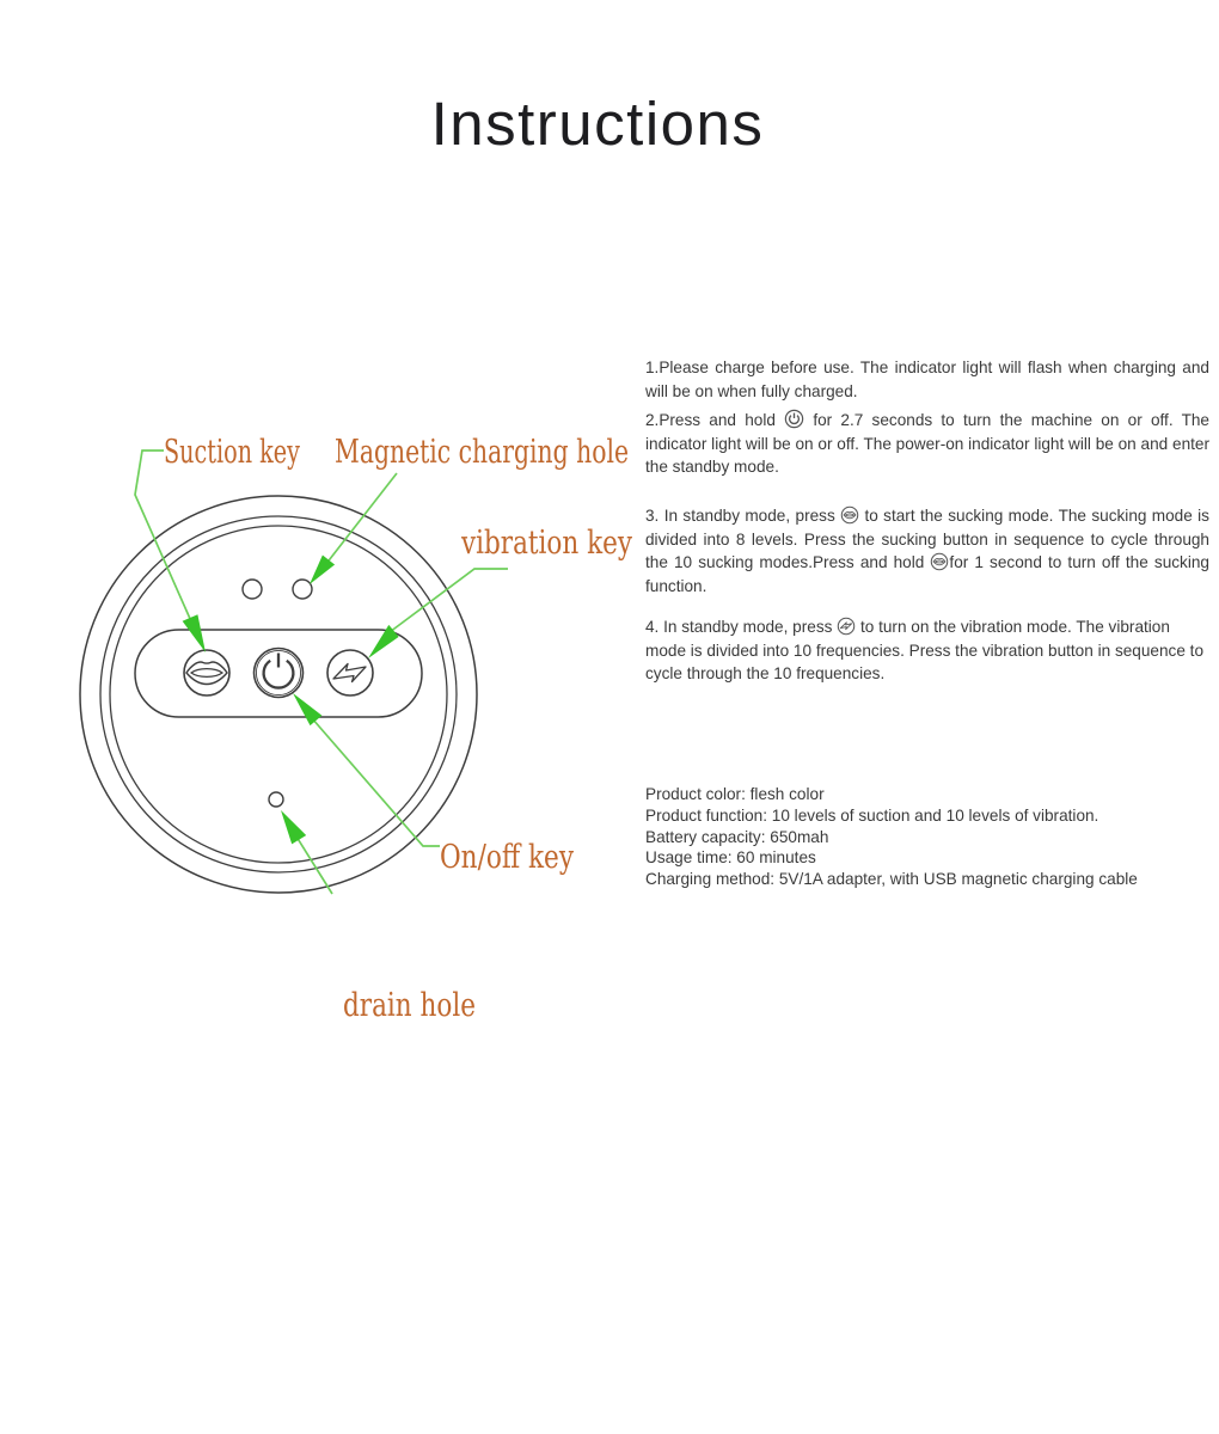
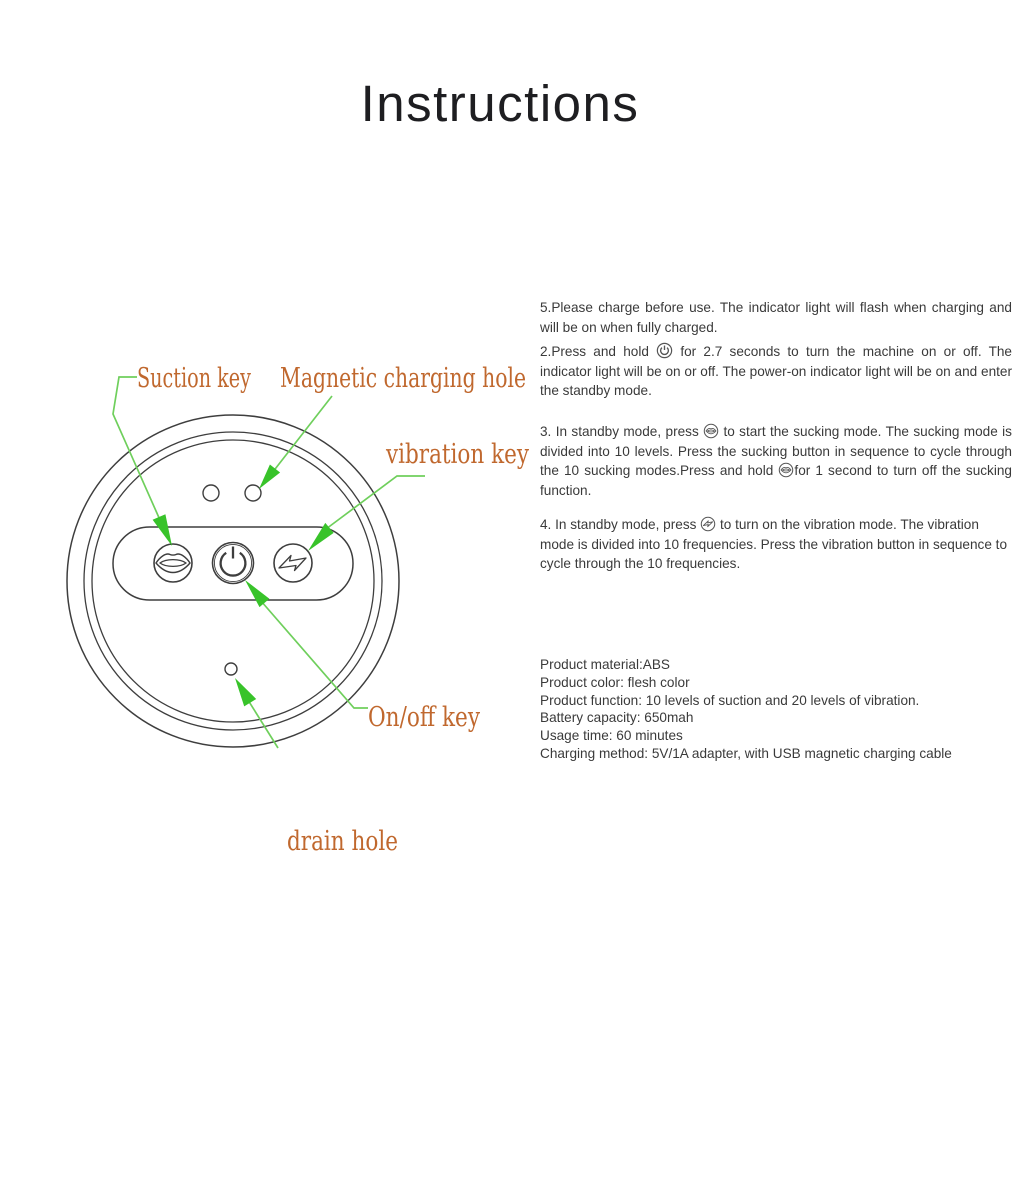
  Instructions
  Suction key
  Magnetic charging hole
  vibration key
  On/off key
  drain hole
- 1.Please charge before use. The indicator light will flash when charging and will be on when fully charged.
+ 5.Please charge before use. The indicator light will flash when charging and will be on when fully charged.
  2.Press and hold for 2.7 seconds to turn the machine on or off. The indicator light will be on or off. The power-on indicator light will be on and enter the standby mode.
- 3. In standby mode, press to start the sucking mode. The sucking mode is divided into 8 levels. Press the sucking button in sequence to cycle through the 10 sucking modes.Press and hold for 1 second to turn off the sucking function.
+ 3. In standby mode, press to start the sucking mode. The sucking mode is divided into 10 levels. Press the sucking button in sequence to cycle through the 10 sucking modes.Press and hold for 1 second to turn off the sucking function.
  4. In standby mode, press to turn on the vibration mode. The vibration mode is divided into 10 frequencies. Press the vibration button in sequence to cycle through the 10 frequencies.
+ Product material:ABS
  Product color: flesh color
- Product function: 10 levels of suction and 10 levels of vibration.
+ Product function: 10 levels of suction and 20 levels of vibration.
  Battery capacity: 650mah
  Usage time: 60 minutes
  Charging method: 5V/1A adapter, with USB magnetic charging cable
